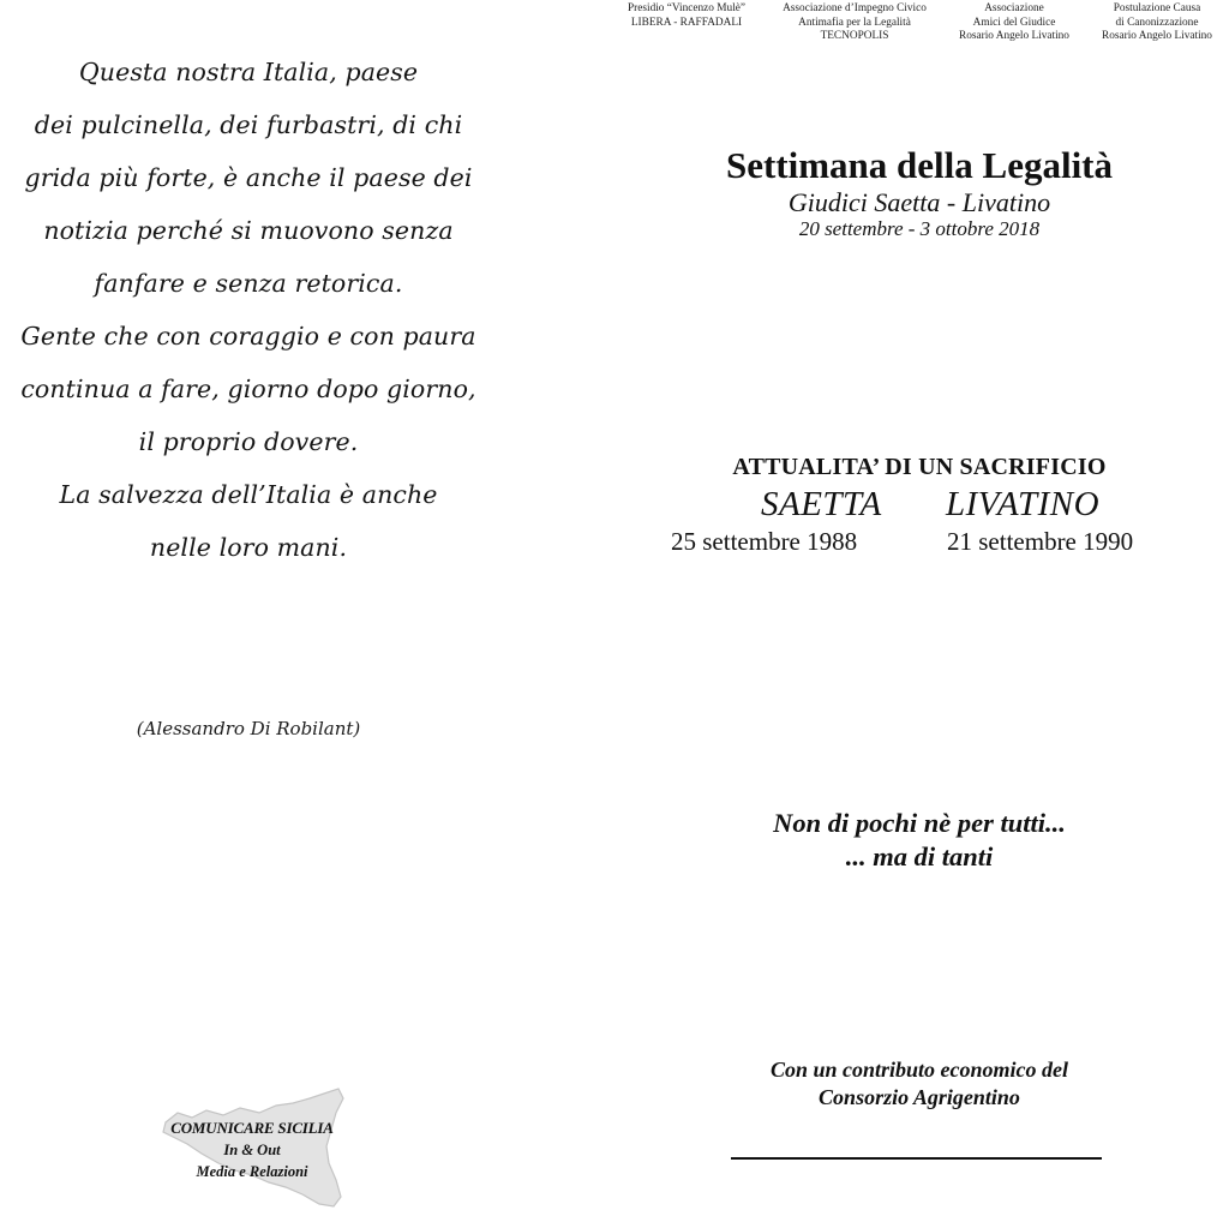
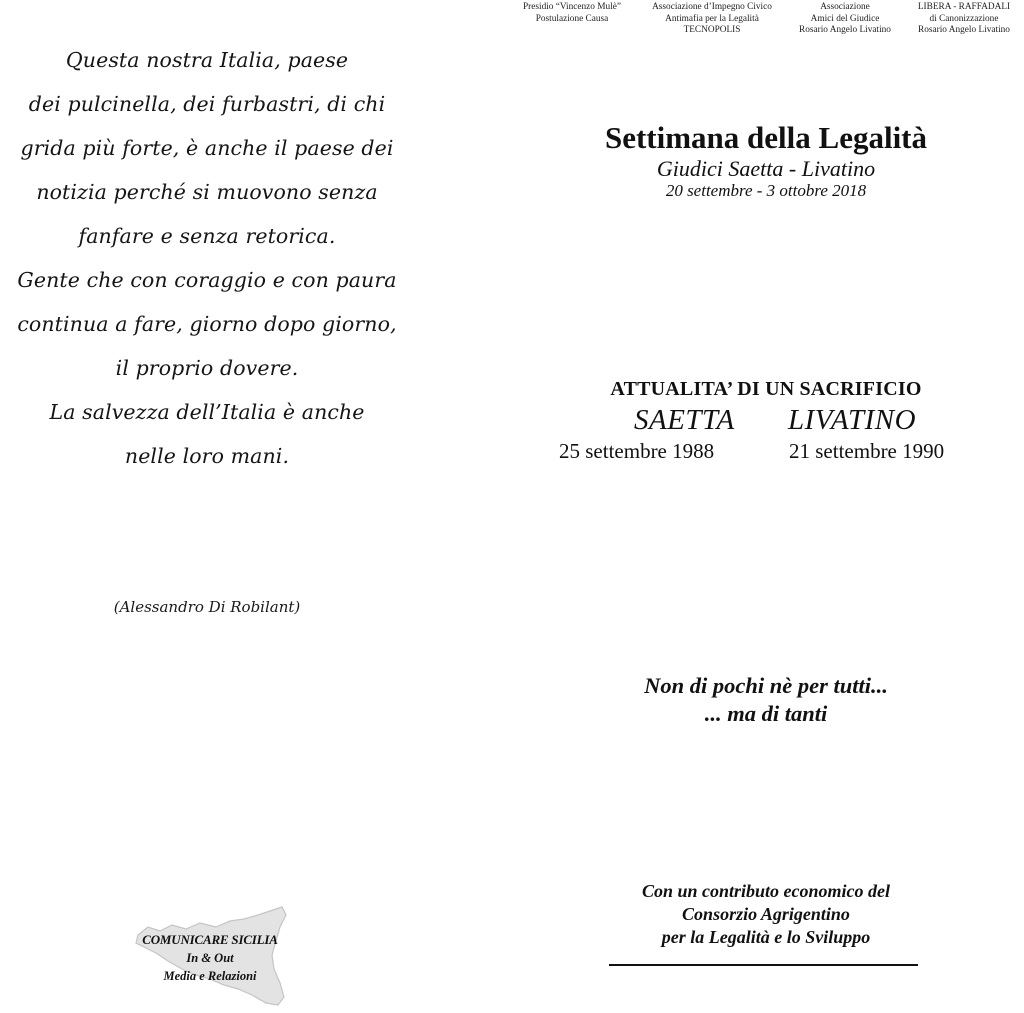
  Questa nostra Italia, paese
  dei pulcinella, dei furbastri, di chi
  grida più forte, è anche il paese dei
  notizia perché si muovono senza
  fanfare e senza retorica.
  Gente che con coraggio e con paura
  continua a fare, giorno dopo giorno,
  il proprio dovere.
  La salvezza dell’Italia è anche
  nelle loro mani.
  (Alessandro Di Robilant)
  COMUNICARE SICILIA
  In & Out
  Media e Relazioni
  Presidio “Vincenzo Mulè”
- LIBERA - RAFFADALI
+ Postulazione Causa
  Associazione d’Impegno Civico
  Antimafia per la Legalità
  TECNOPOLIS
  Associazione
  Amici del Giudice
  Rosario Angelo Livatino
- Postulazione Causa
+ LIBERA - RAFFADALI
  di Canonizzazione
  Rosario Angelo Livatino
  Settimana della Legalità
  Giudici Saetta - Livatino
  20 settembre - 3 ottobre 2018
  ATTUALITA’ DI UN SACRIFICIO
  SAETTA
  LIVATINO
  25 settembre 1988
  21 settembre 1990
  Non di pochi nè per tutti...
  ... ma di tanti
  Con un contributo economico del
  Consorzio Agrigentino
+ per la Legalità e lo Sviluppo
